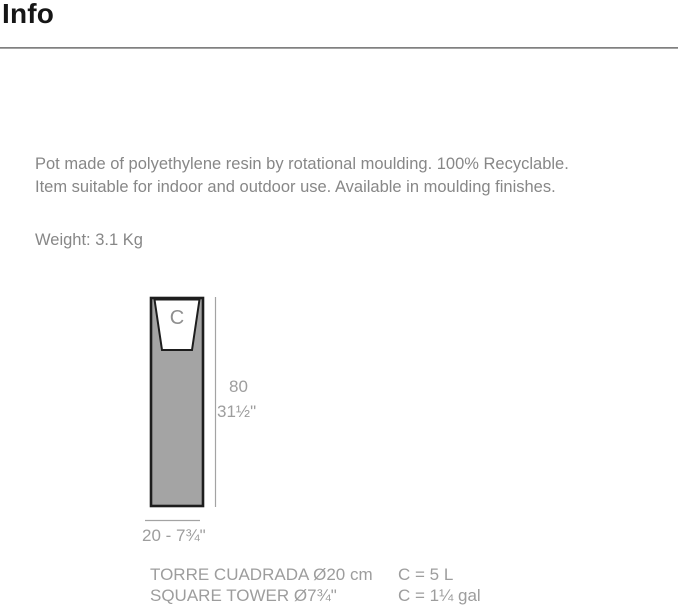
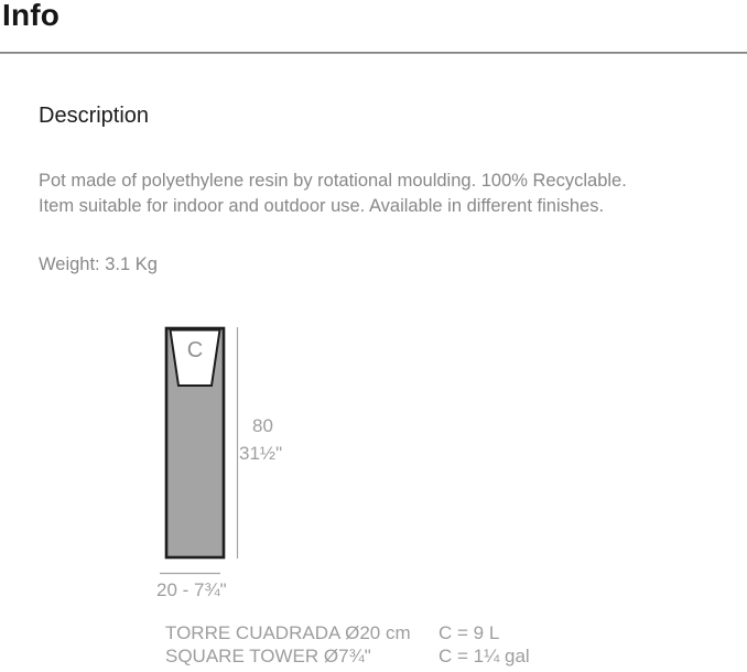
  Info
+ Description
  Pot made of polyethylene resin by rotational moulding. 100% Recyclable.
- Item suitable for indoor and outdoor use. Available in moulding finishes.
+ Item suitable for indoor and outdoor use. Available in different finishes.
  Weight: 3.1 Kg
  C
  80
  31½"
  20 - 7¾"
  TORRE CUADRADA Ø20 cm
- C = 5 L
+ C = 9 L
  SQUARE TOWER Ø7¾"
  C = 1¼ gal
